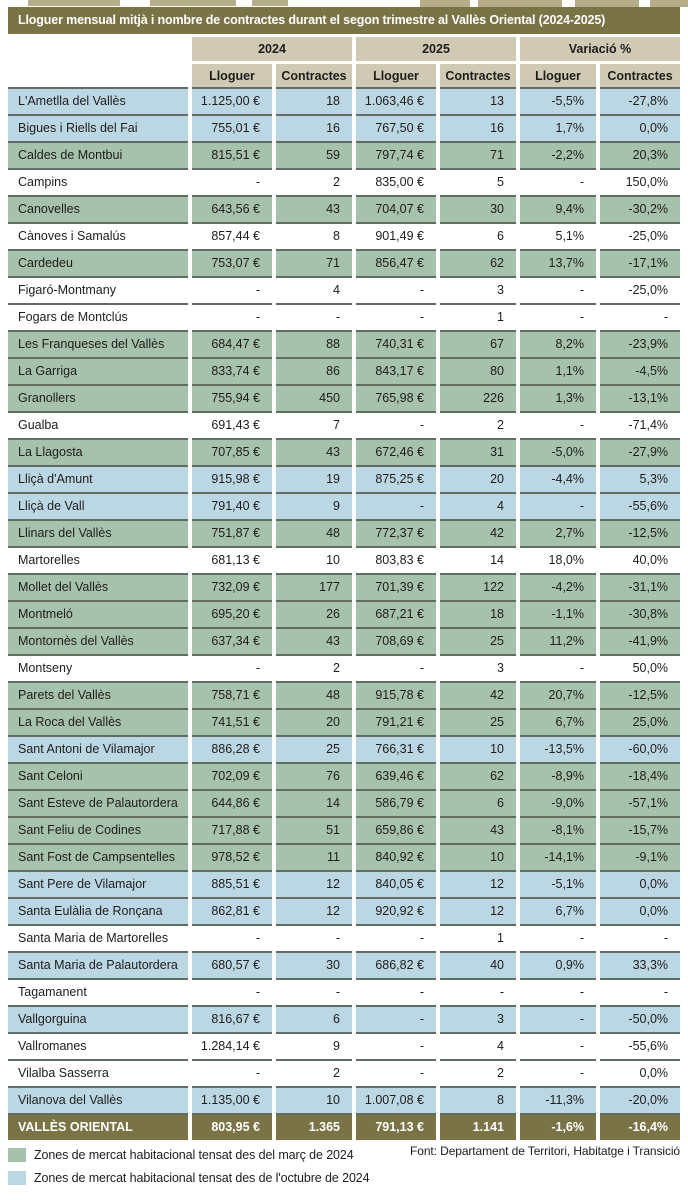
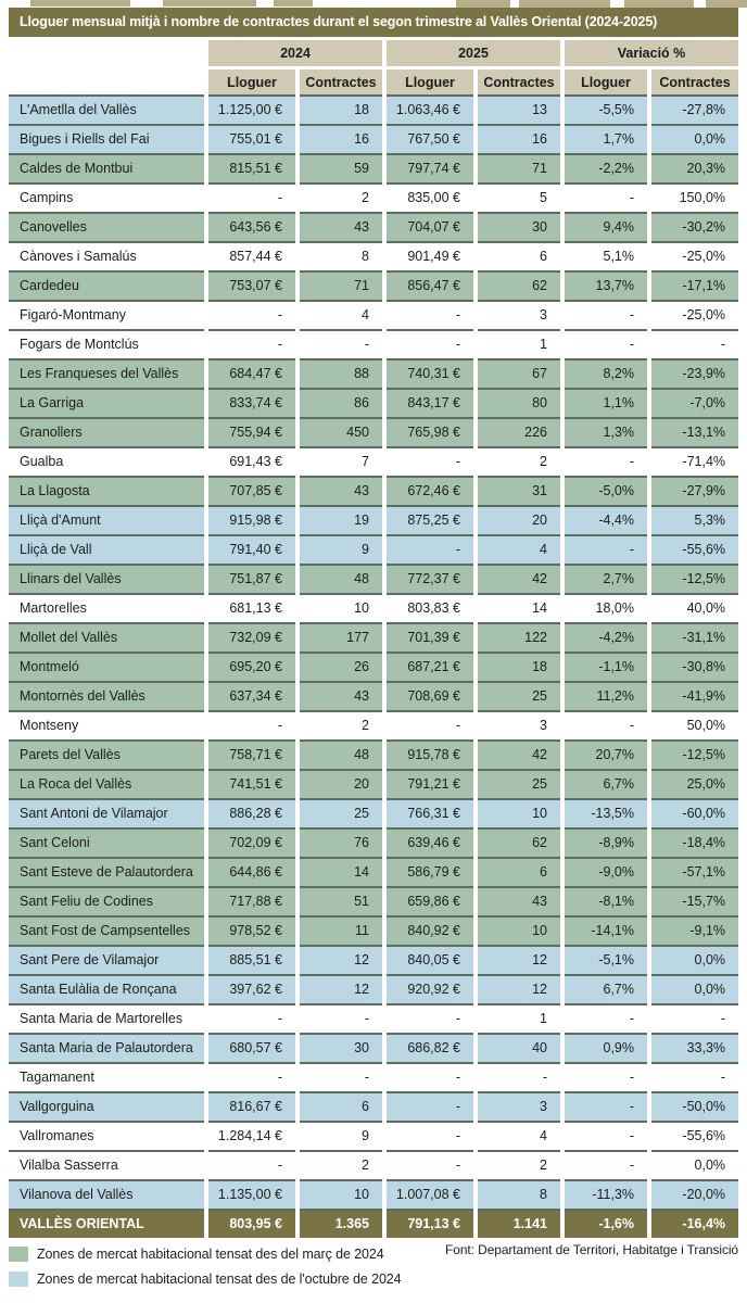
  Lloguer mensual mitjà i nombre de contractes durant el segon trimestre al Vallès Oriental (2024-2025)
  	2024	2025	Variació %
  	Lloguer	Contractes	Lloguer	Contractes	Lloguer	Contractes
  L'Ametlla del Vallès	1.125,00 €	18	1.063,46 €	13	-5,5%	-27,8%
  Bigues i Riells del Fai	755,01 €	16	767,50 €	16	1,7%	0,0%
  Caldes de Montbui	815,51 €	59	797,74 €	71	-2,2%	20,3%
  Campins	-	2	835,00 €	5	-	150,0%
  Canovelles	643,56 €	43	704,07 €	30	9,4%	-30,2%
  Cànoves i Samalús	857,44 €	8	901,49 €	6	5,1%	-25,0%
  Cardedeu	753,07 €	71	856,47 €	62	13,7%	-17,1%
  Figaró-Montmany	-	4	-	3	-	-25,0%
  Fogars de Montclús	-	-	-	1	-	-
  Les Franqueses del Vallès	684,47 €	88	740,31 €	67	8,2%	-23,9%
- La Garriga	833,74 €	86	843,17 €	80	1,1%	-4,5%
+ La Garriga	833,74 €	86	843,17 €	80	1,1%	-7,0%
  Granollers	755,94 €	450	765,98 €	226	1,3%	-13,1%
  Gualba	691,43 €	7	-	2	-	-71,4%
  La Llagosta	707,85 €	43	672,46 €	31	-5,0%	-27,9%
  Lliçà d'Amunt	915,98 €	19	875,25 €	20	-4,4%	5,3%
  Lliçà de Vall	791,40 €	9	-	4	-	-55,6%
  Llinars del Vallès	751,87 €	48	772,37 €	42	2,7%	-12,5%
  Martorelles	681,13 €	10	803,83 €	14	18,0%	40,0%
  Mollet del Vallès	732,09 €	177	701,39 €	122	-4,2%	-31,1%
  Montmeló	695,20 €	26	687,21 €	18	-1,1%	-30,8%
  Montornès del Vallès	637,34 €	43	708,69 €	25	11,2%	-41,9%
  Montseny	-	2	-	3	-	50,0%
  Parets del Vallès	758,71 €	48	915,78 €	42	20,7%	-12,5%
  La Roca del Vallès	741,51 €	20	791,21 €	25	6,7%	25,0%
  Sant Antoni de Vilamajor	886,28 €	25	766,31 €	10	-13,5%	-60,0%
  Sant Celoni	702,09 €	76	639,46 €	62	-8,9%	-18,4%
  Sant Esteve de Palautordera	644,86 €	14	586,79 €	6	-9,0%	-57,1%
  Sant Feliu de Codines	717,88 €	51	659,86 €	43	-8,1%	-15,7%
  Sant Fost de Campsentelles	978,52 €	11	840,92 €	10	-14,1%	-9,1%
  Sant Pere de Vilamajor	885,51 €	12	840,05 €	12	-5,1%	0,0%
- Santa Eulàlia de Ronçana	862,81 €	12	920,92 €	12	6,7%	0,0%
+ Santa Eulàlia de Ronçana	397,62 €	12	920,92 €	12	6,7%	0,0%
  Santa Maria de Martorelles	-	-	-	1	-	-
  Santa Maria de Palautordera	680,57 €	30	686,82 €	40	0,9%	33,3%
  Tagamanent	-	-	-	-	-	-
  Vallgorguina	816,67 €	6	-	3	-	-50,0%
  Vallromanes	1.284,14 €	9	-	4	-	-55,6%
  Vilalba Sasserra	-	2	-	2	-	0,0%
  Vilanova del Vallès	1.135,00 €	10	1.007,08 €	8	-11,3%	-20,0%
  VALLÈS ORIENTAL	803,95 €	1.365	791,13 €	1.141	-1,6%	-16,4%
  Zones de mercat habitacional tensat des del març de 2024
  Zones de mercat habitacional tensat des de l'octubre de 2024
  Font: Departament de Territori, Habitatge i Transició
